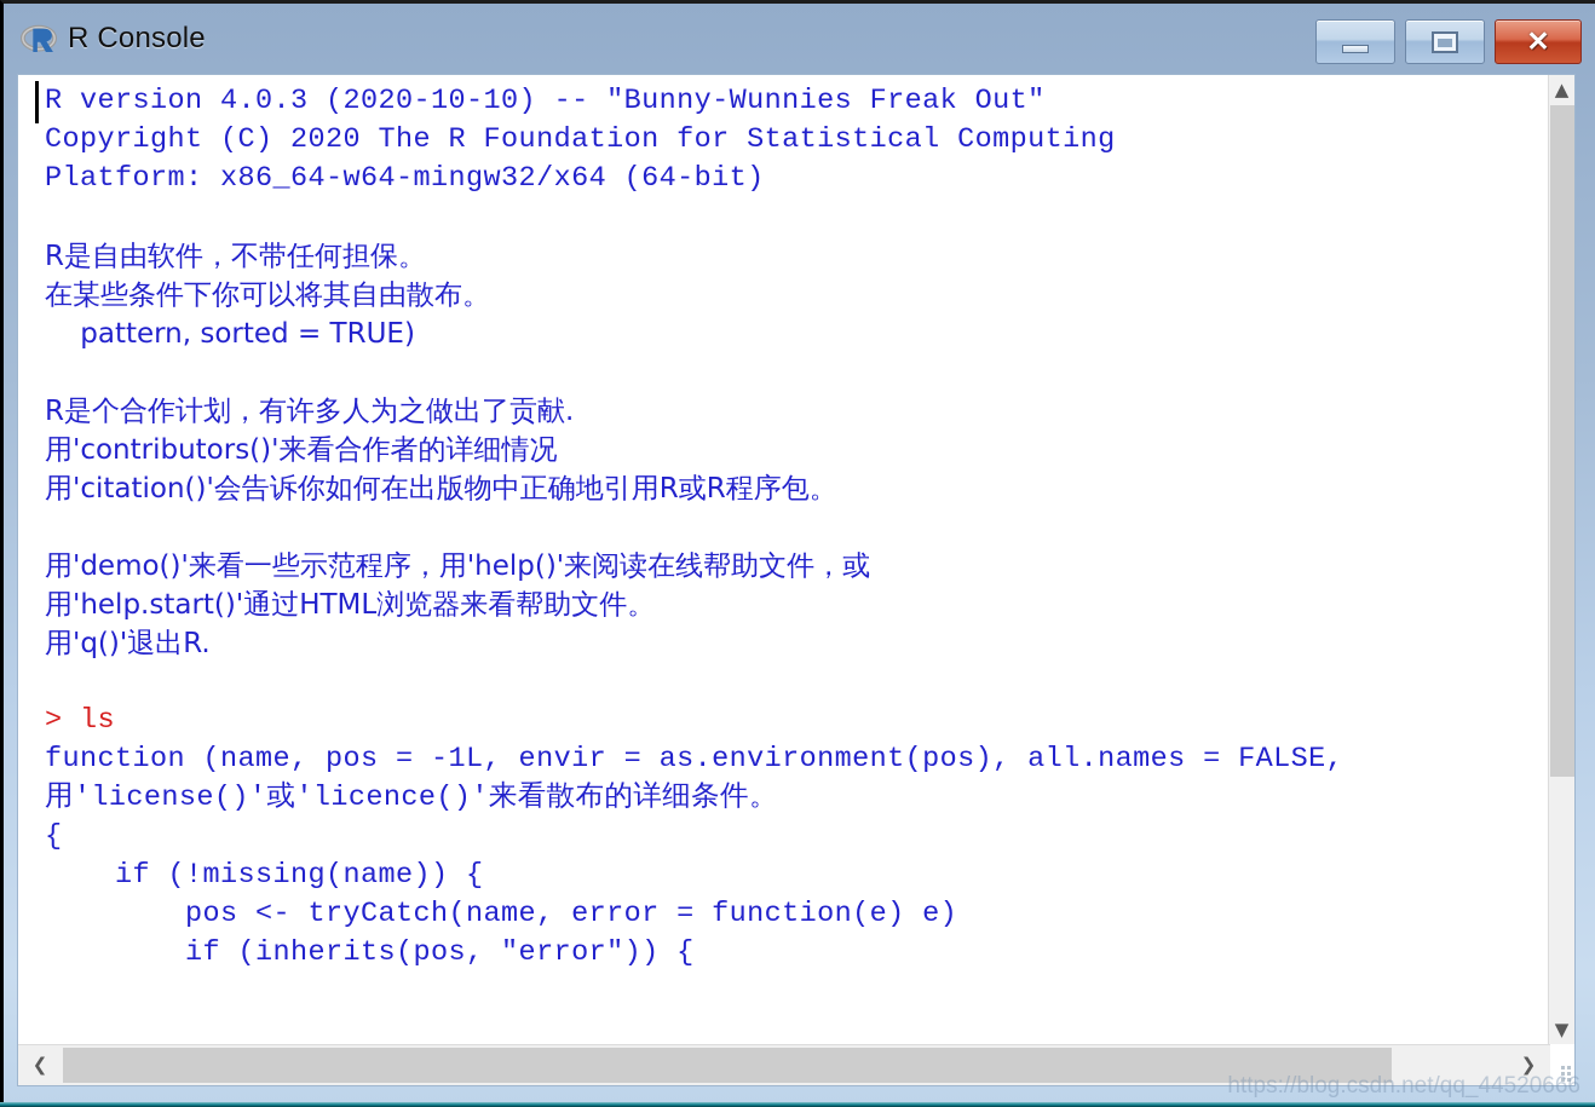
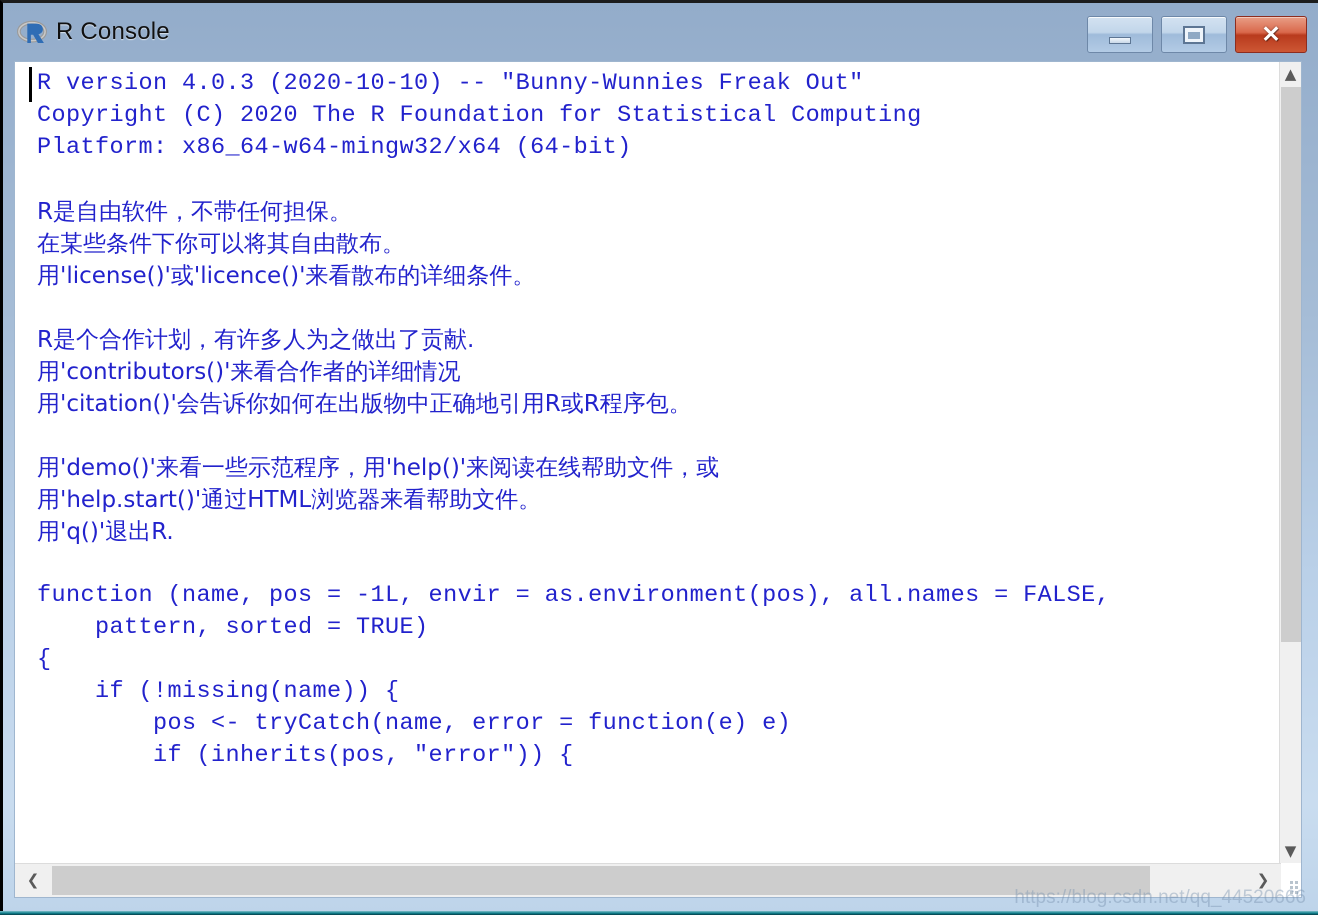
  R Console
  ✕
  R version 4.0.3 (2020-10-10) -- "Bunny-Wunnies Freak Out"
  Copyright (C) 2020 The R Foundation for Statistical Computing
  Platform: x86_64-w64-mingw32/x64 (64-bit)
  R是自由软件，不带任何担保。
  在某些条件下你可以将其自由散布。
- pattern, sorted = TRUE)
+ 用'license()'或'licence()'来看散布的详细条件。
  R是个合作计划，有许多人为之做出了贡献.
  用'contributors()'来看合作者的详细情况
  用'citation()'会告诉你如何在出版物中正确地引用R或R程序包。
  用'demo()'来看一些示范程序，用'help()'来阅读在线帮助文件，或
  用'help.start()'通过HTML浏览器来看帮助文件。
  用'q()'退出R.
- > ls
  function (name, pos = -1L, envir = as.environment(pos), all.names = FALSE,
- 用'license()'或'licence()'来看散布的详细条件。
+ pattern, sorted = TRUE)
  {
  if (!missing(name)) {
  pos <- tryCatch(name, error = function(e) e)
  if (inherits(pos, "error")) {
  ▲
  ▼
  ❮
  ❯
  https://blog.csdn.net/qq_44520666
